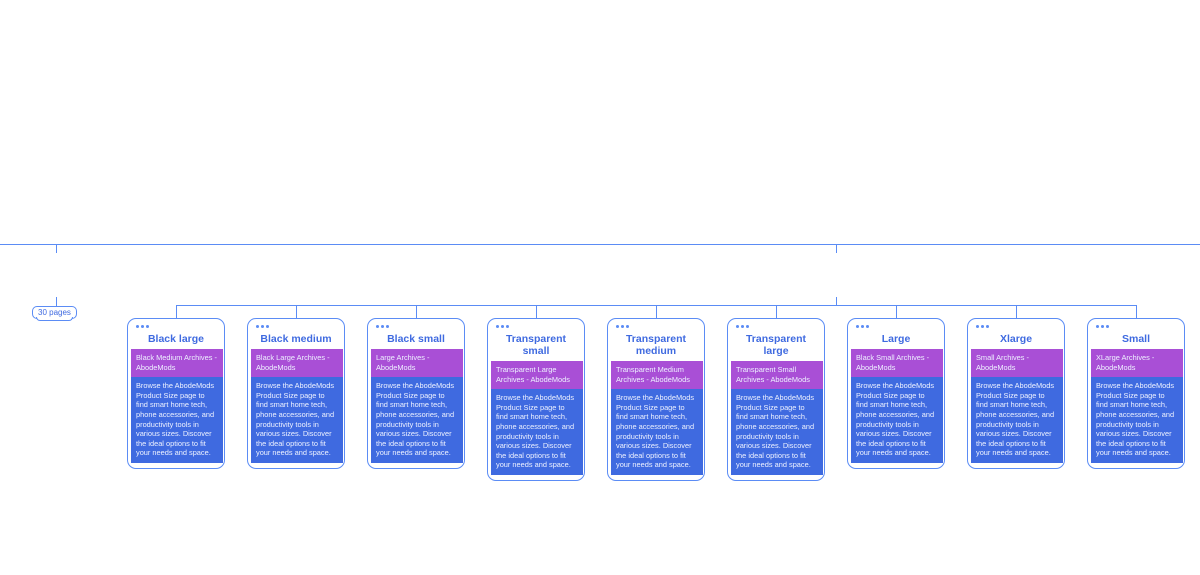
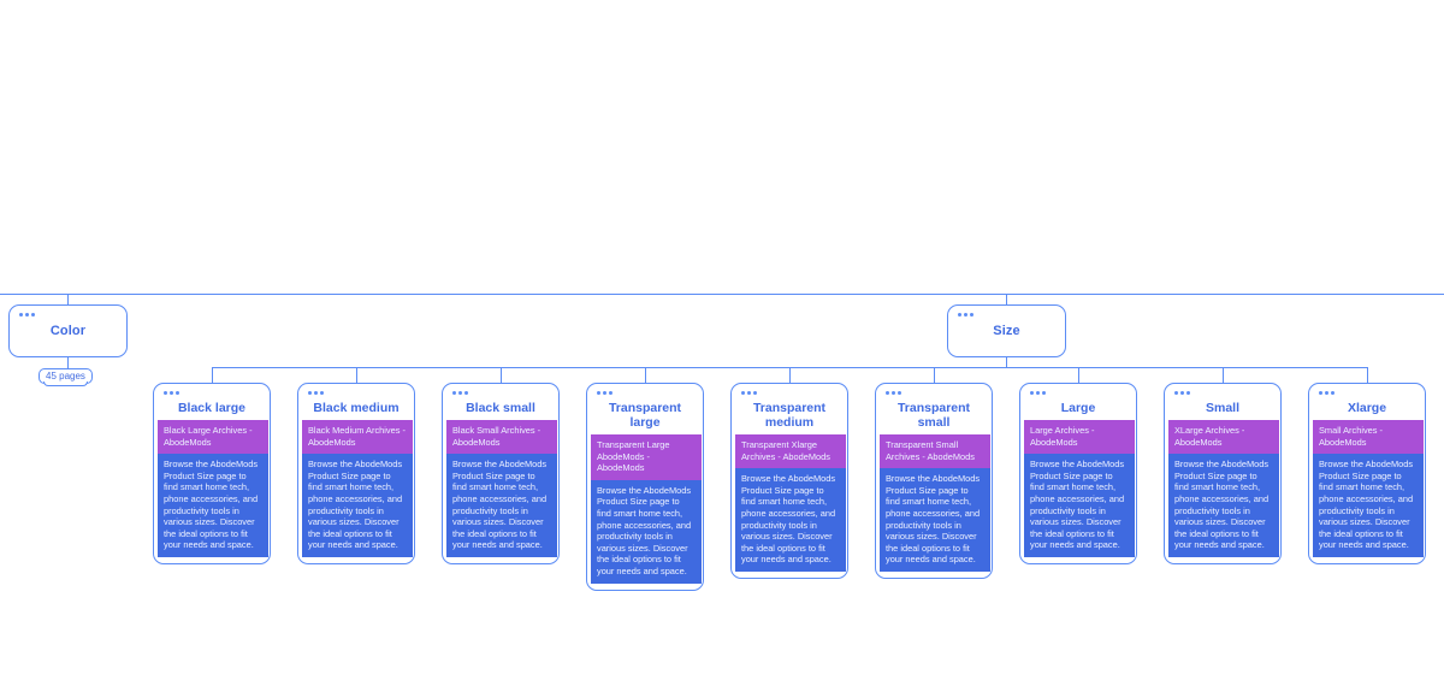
+ Color
- 30 pages
+ 45 pages
+ Size
  Black large
- Black Medium Archives - AbodeMods
+ Black Large Archives - AbodeMods
  Browse the AbodeMods Product Size page to find smart home tech, phone accessories, and productivity tools in various sizes. Discover the ideal options to fit your needs and space.
  Black medium
- Black Large Archives - AbodeMods
+ Black Medium Archives - AbodeMods
  Browse the AbodeMods Product Size page to find smart home tech, phone accessories, and productivity tools in various sizes. Discover the ideal options to fit your needs and space.
  Black small
- Large Archives - AbodeMods
+ Black Small Archives - AbodeMods
  Browse the AbodeMods Product Size page to find smart home tech, phone accessories, and productivity tools in various sizes. Discover the ideal options to fit your needs and space.
- Transparent small
+ Transparent large
- Transparent Large Archives - AbodeMods
+ Transparent Large AbodeMods - AbodeMods
  Browse the AbodeMods Product Size page to find smart home tech, phone accessories, and productivity tools in various sizes. Discover the ideal options to fit your needs and space.
  Transparent medium
- Transparent Medium Archives - AbodeMods
+ Transparent Xlarge Archives - AbodeMods
  Browse the AbodeMods Product Size page to find smart home tech, phone accessories, and productivity tools in various sizes. Discover the ideal options to fit your needs and space.
- Transparent large
+ Transparent small
  Transparent Small Archives - AbodeMods
  Browse the AbodeMods Product Size page to find smart home tech, phone accessories, and productivity tools in various sizes. Discover the ideal options to fit your needs and space.
  Large
- Black Small Archives - AbodeMods
+ Large Archives - AbodeMods
  Browse the AbodeMods Product Size page to find smart home tech, phone accessories, and productivity tools in various sizes. Discover the ideal options to fit your needs and space.
- Xlarge
+ Small
- Small Archives - AbodeMods
+ XLarge Archives - AbodeMods
  Browse the AbodeMods Product Size page to find smart home tech, phone accessories, and productivity tools in various sizes. Discover the ideal options to fit your needs and space.
- Small
+ Xlarge
- XLarge Archives - AbodeMods
+ Small Archives - AbodeMods
  Browse the AbodeMods Product Size page to find smart home tech, phone accessories, and productivity tools in various sizes. Discover the ideal options to fit your needs and space.
